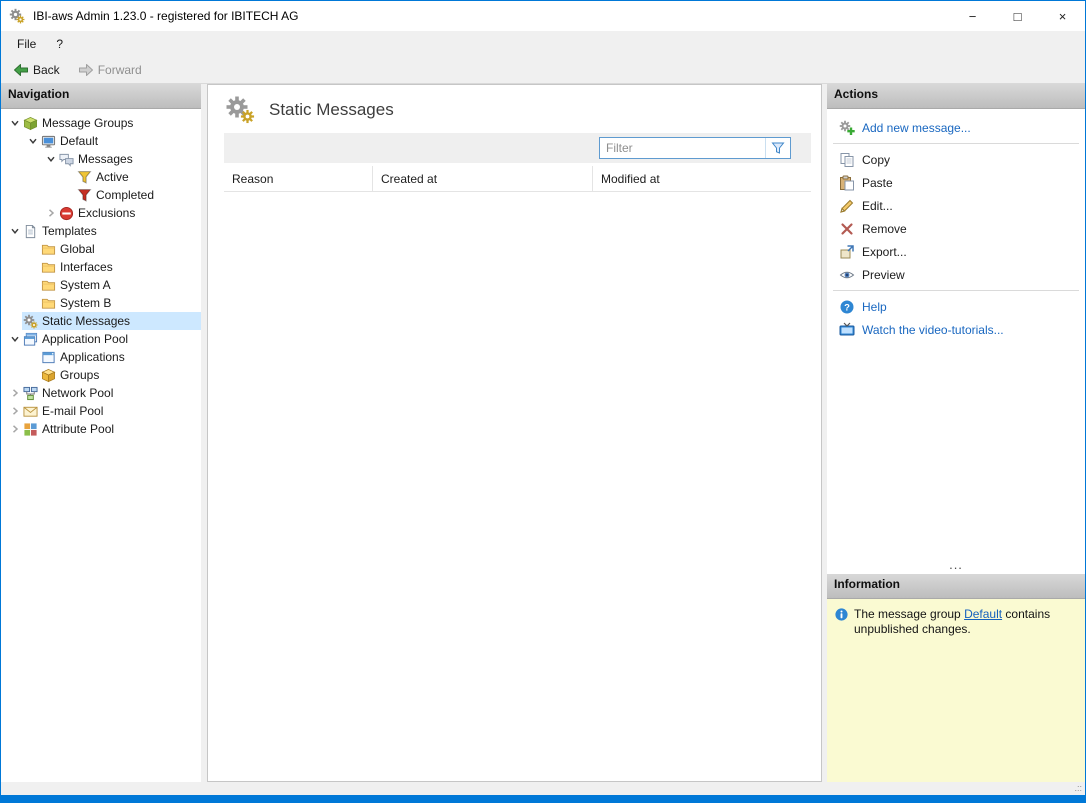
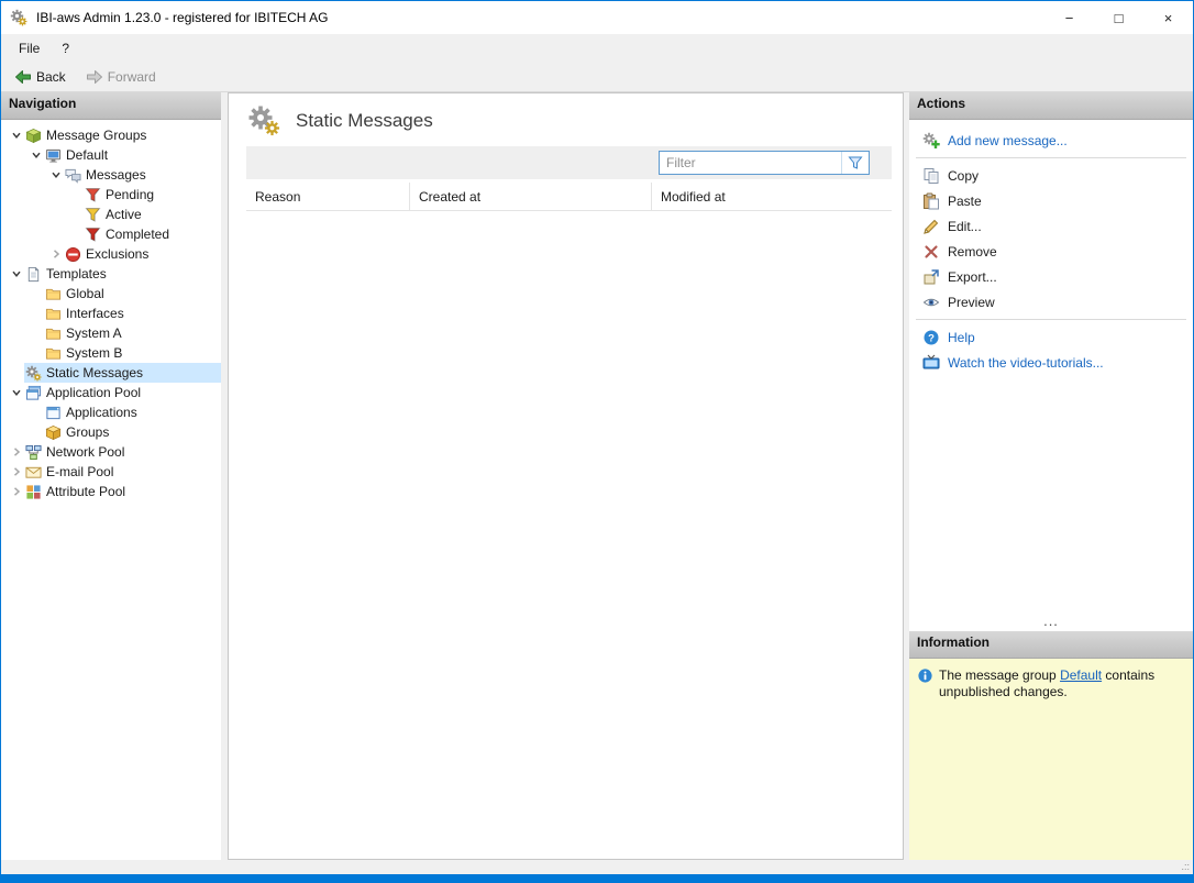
  IBI-aws Admin 1.23.0 - registered for IBITECH AG
  −
  □
  ×
  File
  ?
  Back
  Forward
  Navigation
  Message Groups
  Default
  Messages
+ Pending
  Active
  Completed
  Exclusions
  Templates
  Global
  Interfaces
  System A
  System B
  Static Messages
  Application Pool
  Applications
  Groups
  Network Pool
  E-mail Pool
  Attribute Pool
  Static Messages
  Filter
  Reason
  Created at
  Modified at
  Actions
  Add new message...
  Copy
  Paste
  Edit...
  Remove
  Export...
  Preview
  Help
  Watch the video-tutorials...
  ...
  Information
  The message group Default contains unpublished changes.
  .::
